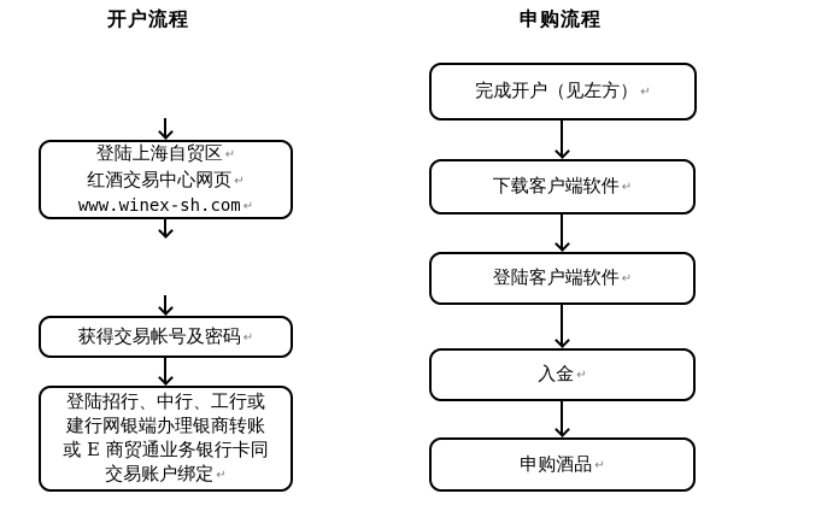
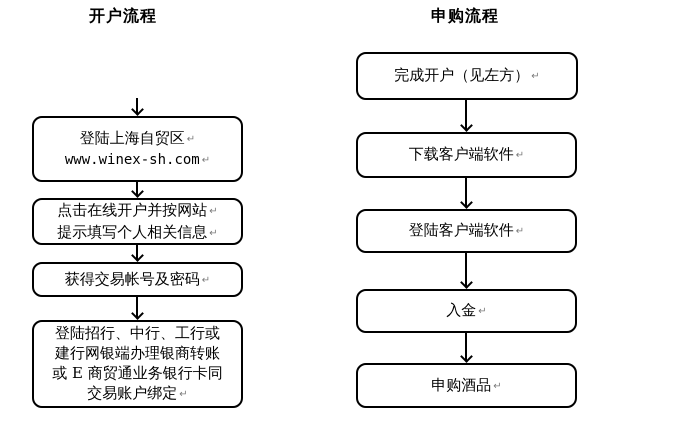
  开户流程
  登陆上海自贸区 ↵
- 红酒交易中心网页 ↵
  www.winex-sh.com ↵
+ 点击在线开户并按网站 ↵
+ 提示填写个人相关信息 ↵
  获得交易帐号及密码 ↵
  登陆招行、中行、工行或
  建行网银端办理银商转账
  或 E 商贸通业务银行卡同
  交易账户绑定 ↵
  申购流程
  完成开户（见左方） ↵
  下载客户端软件 ↵
  登陆客户端软件 ↵
  入金 ↵
  申购酒品 ↵
